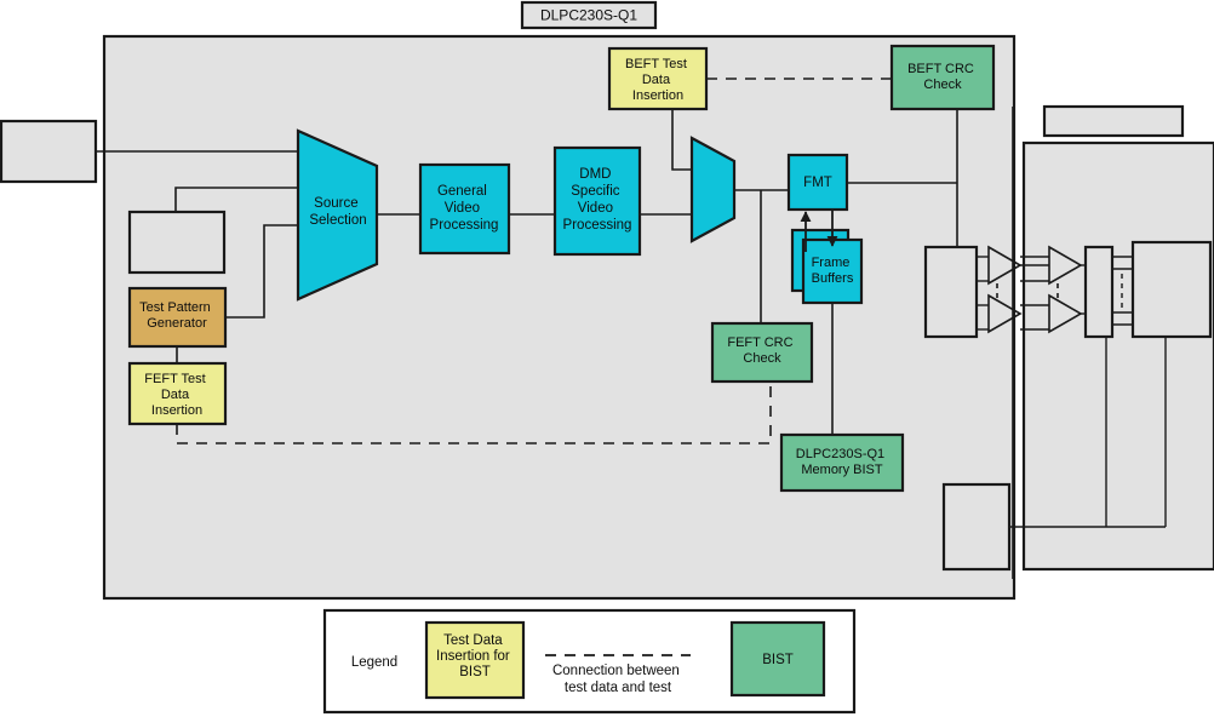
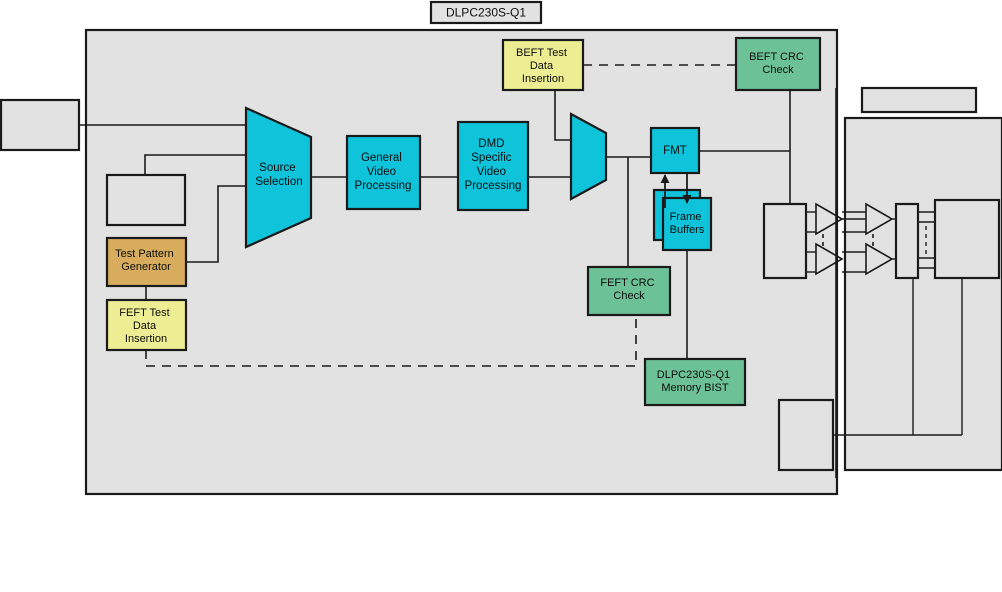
  DLPC230S-Q1
  Source Selection
  General Video Processing
  DMD Specific Video Processing
  BEFT Test Data Insertion
  FMT
  Frame Buffers
  BEFT CRC Check
  FEFT CRC Check
  DLPC230S-Q1 Memory BIST
  Test Pattern Generator
  FEFT Test Data Insertion
- Legend
- Test Data Insertion for BIST
- Connection between test data and test
- BIST
